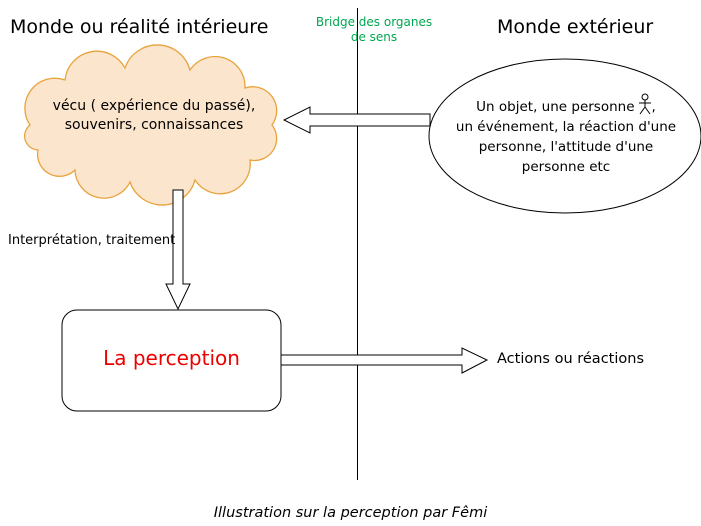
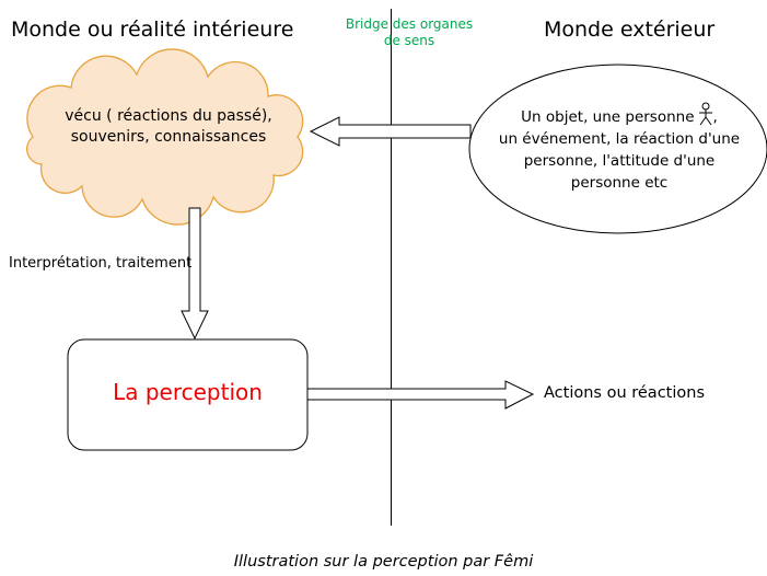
  Monde ou réalité intérieure
  Bridge des organes
  de sens
  Monde extérieur
- vécu ( expérience du passé),
+ vécu ( réactions du passé),
  souvenirs, connaissances
  Un objet, une personne ,
  un événement, la réaction d'une
  personne, l'attitude d'une
  personne etc
  Interprétation, traitement
  La perception
  Actions ou réactions
  Illustration sur la perception par Fêmi
